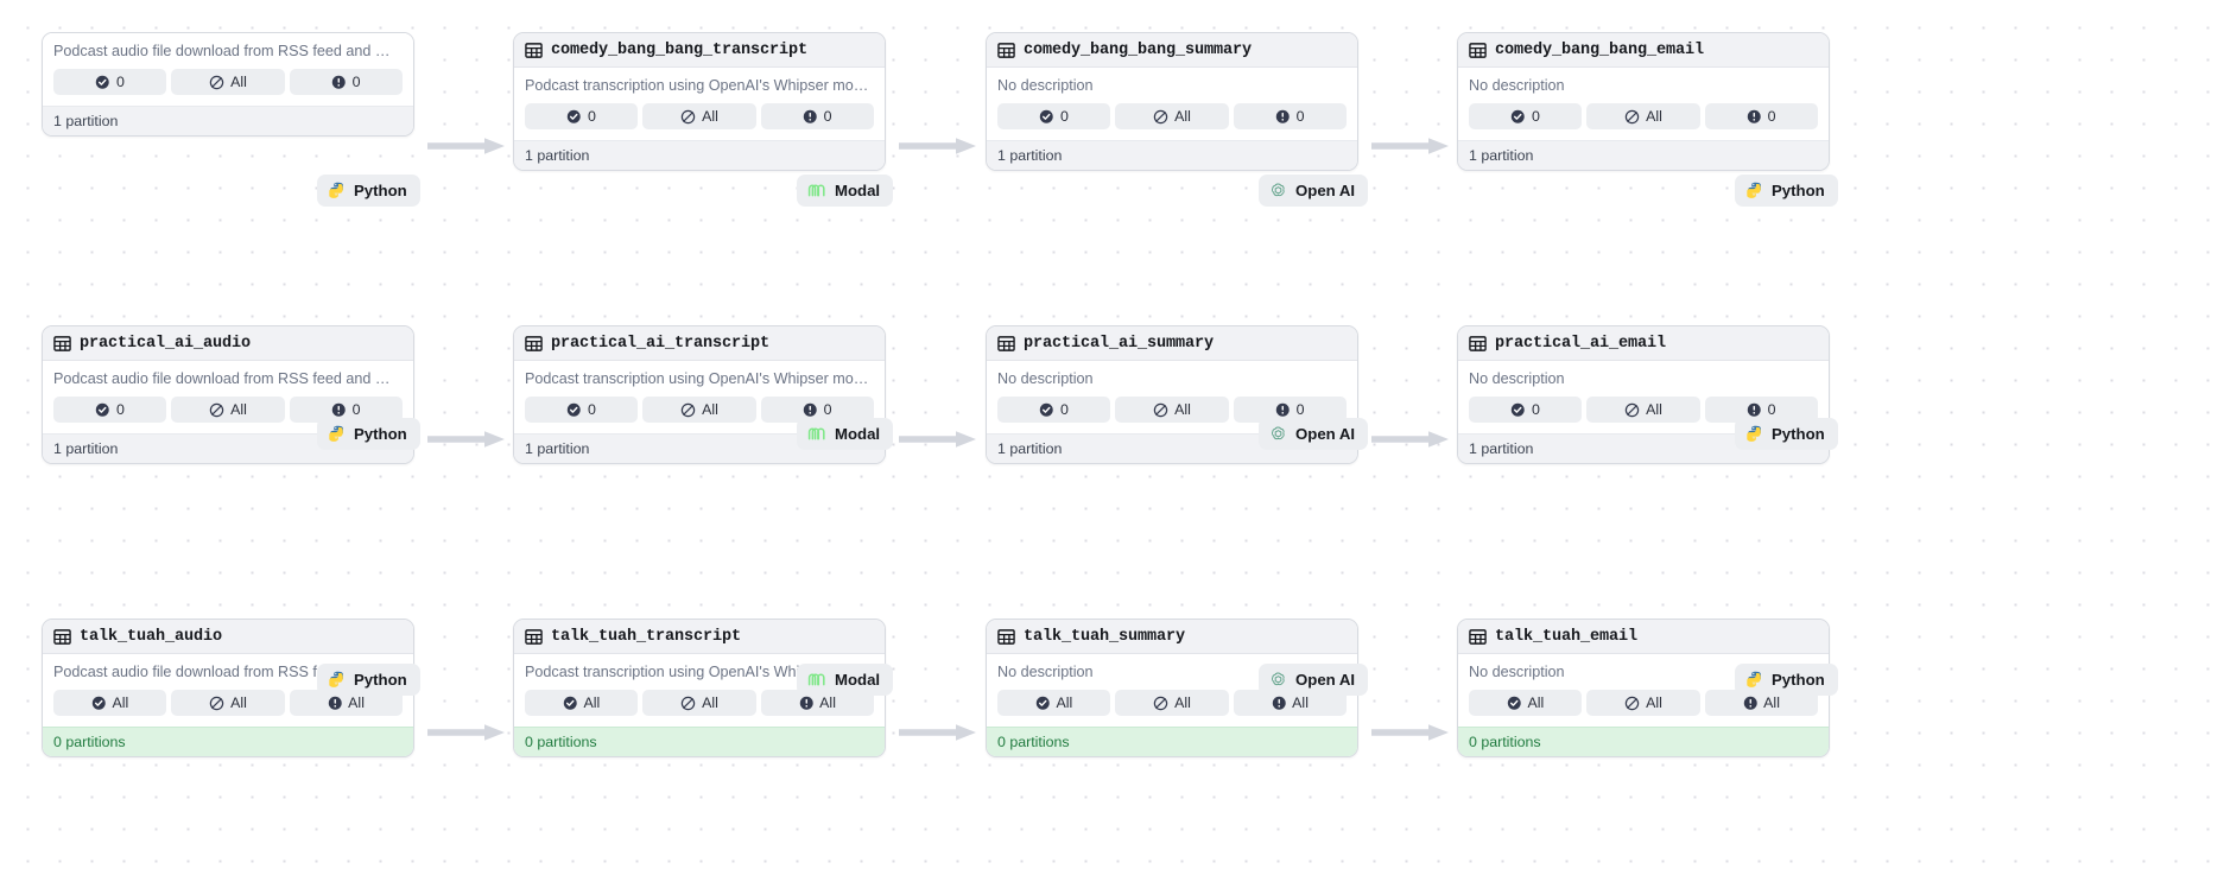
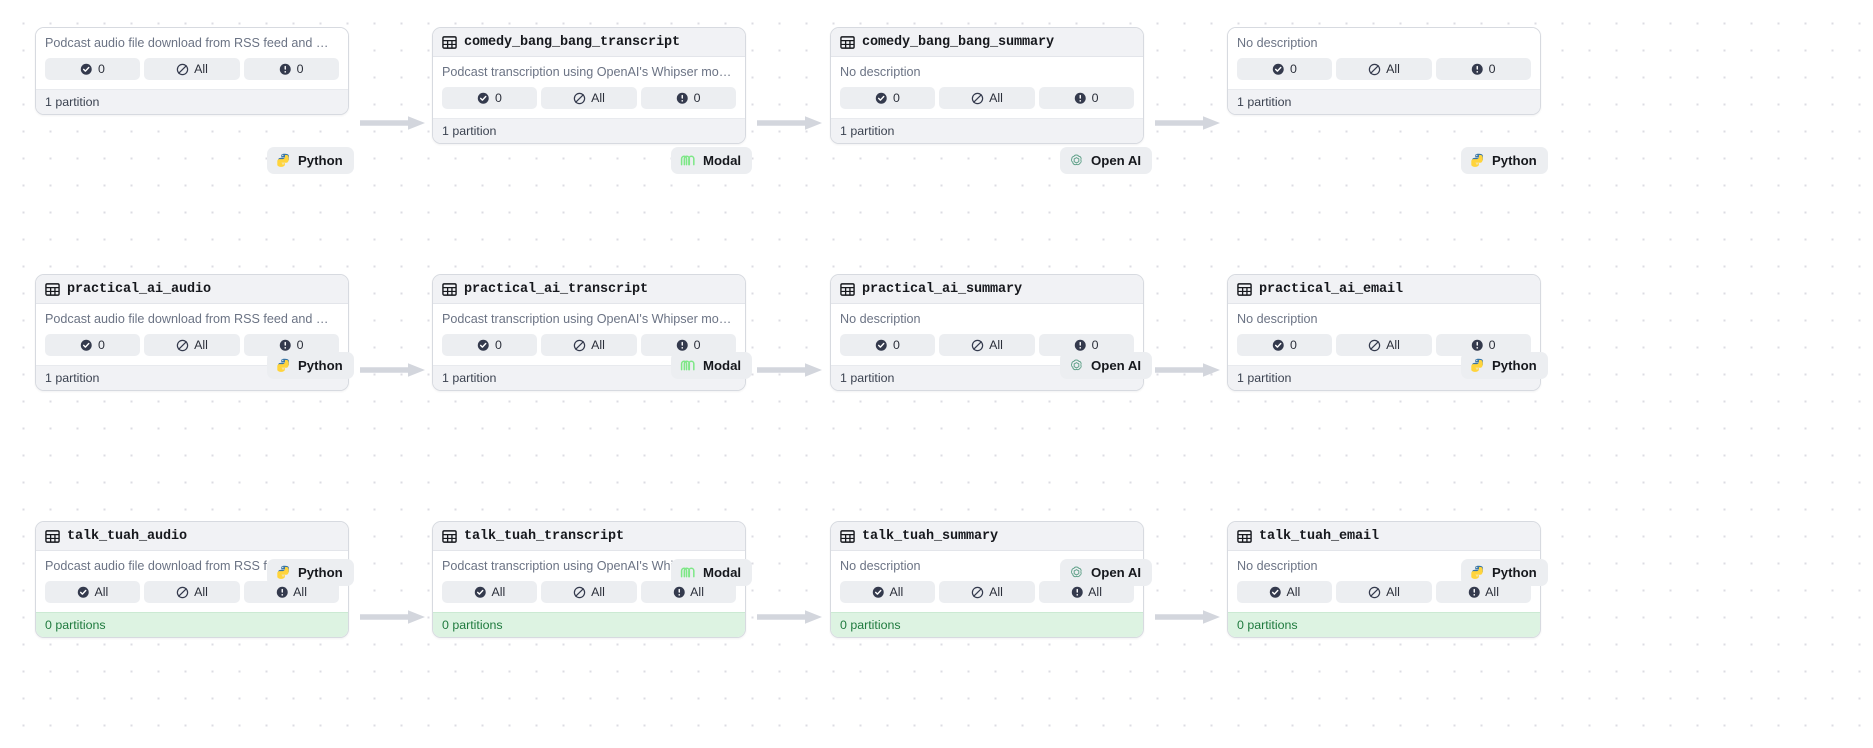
  Podcast audio file download from RSS feed and …
  0
  All
  0
  1 partition
  comedy_bang_bang_transcript
  Podcast transcription using OpenAI's Whipser mo…
  0
  All
  0
  1 partition
  comedy_bang_bang_summary
  No description
  0
  All
  0
  1 partition
- comedy_bang_bang_email
  No description
  0
  All
  0
  1 partition
  Python
  Modal
  Open AI
  Python
  practical_ai_audio
  Podcast audio file download from RSS feed and …
  0
  All
  0
  1 partition
  practical_ai_transcript
  Podcast transcription using OpenAI's Whipser mo…
  0
  All
  0
  1 partition
  practical_ai_summary
  No description
  0
  All
  0
  1 partition
  practical_ai_email
  No description
  0
  All
  0
  1 partition
  Python
  Modal
  Open AI
  Python
  talk_tuah_audio
  Podcast audio file download from RSS f
  All
  All
  All
  0 partitions
  talk_tuah_transcript
  Podcast transcription using OpenAI's Wh
  All
  All
  All
  0 partitions
  talk_tuah_summary
  No description
  All
  All
  All
  0 partitions
  talk_tuah_email
  No description
  All
  All
  All
  0 partitions
  Python
  Modal
  Open AI
  Python
